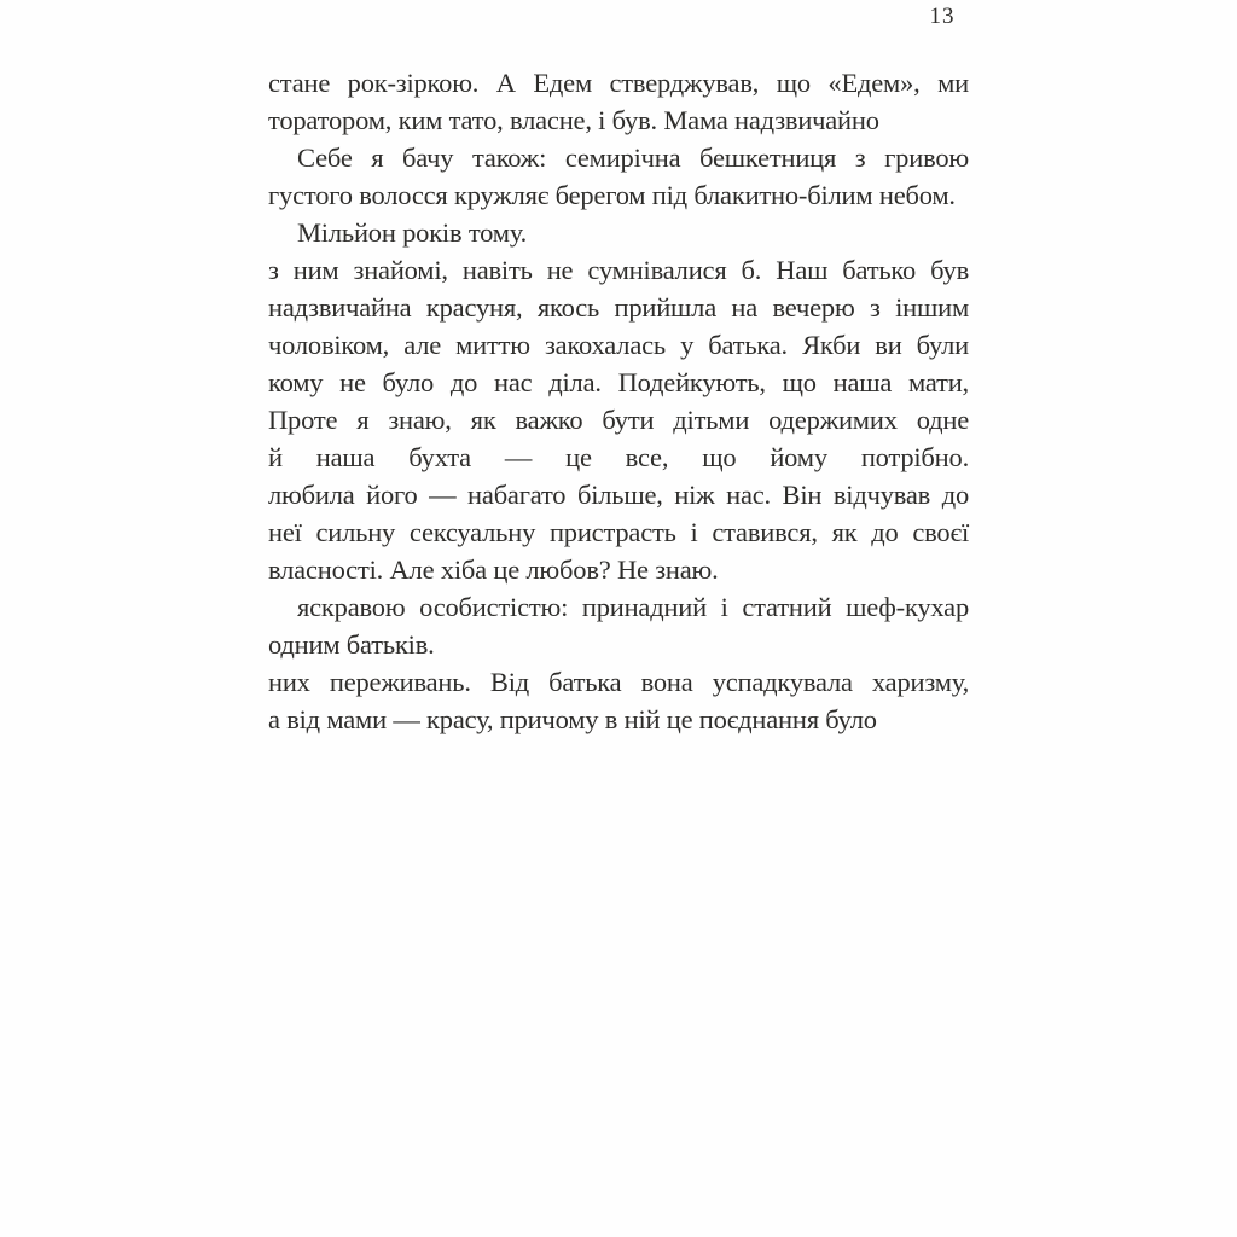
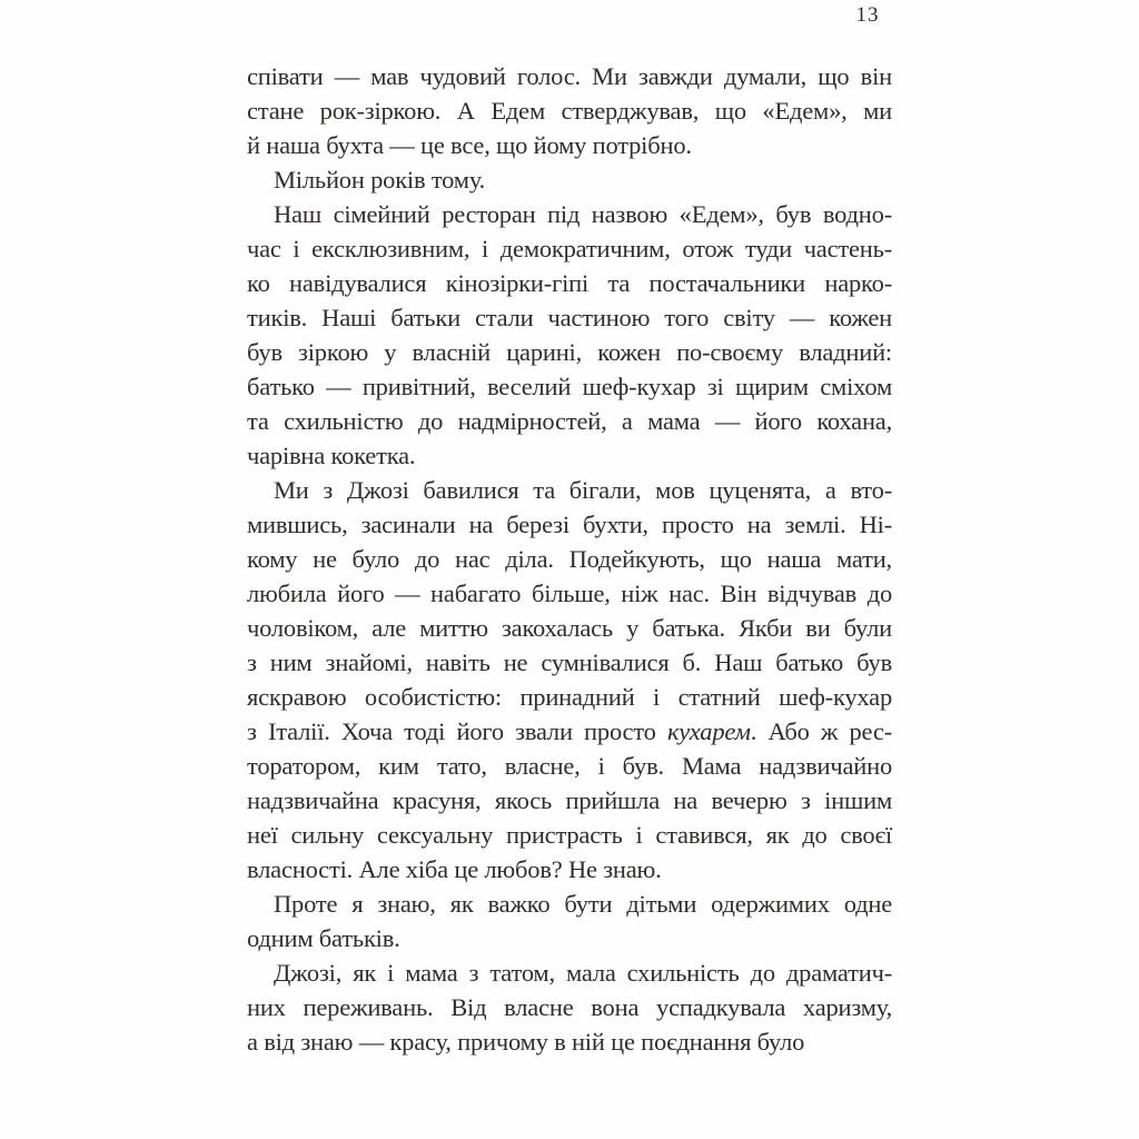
  13
+ співати — мав чудовий голос. Ми завжди думали, що він
  стане рок-зіркою. А Едем стверджував, що «Едем», ми
- торатором, ким тато, власне, і був. Мама надзвичайно
+ й наша бухта — це все, що йому потрібно.
- Себе я бачу також: семирічна бешкетниця з гривою
- густого волосся кружляє берегом під блакитно-білим небом.
  Мільйон років тому.
+ Наш сімейний ресторан під назвою «Едем», був водно-
+ час і ексклюзивним, і демократичним, отож туди частень-
+ ко навідувалися кінозірки-гіпі та постачальники нарко-
+ тиків. Наші батьки стали частиною того світу — кожен
+ був зіркою у власній царині, кожен по-своєму владний:
+ батько — привітний, веселий шеф-кухар зі щирим сміхом
+ та схильністю до надмірностей, а мама — його кохана,
+ чарівна кокетка.
+ Ми з Джозі бавилися та бігали, мов цуценята, а вто-
+ мившись, засинали на березі бухти, просто на землі. Ні-
- з ним знайомі, навіть не сумнівалися б. Наш батько був
+ кому не було до нас діла. Подейкують, що наша мати,
- надзвичайна красуня, якось прийшла на вечерю з іншим
+ любила його — набагато більше, ніж нас. Він відчував до
  чоловіком, але миттю закохалась у батька. Якби ви були
- кому не було до нас діла. Подейкують, що наша мати,
+ з ним знайомі, навіть не сумнівалися б. Наш батько був
- Проте я знаю, як важко бути дітьми одержимих одне
+ яскравою особистістю: принадний і статний шеф-кухар
+ з Італії. Хоча тоді його звали просто кухарем. Або ж рес-
- й наша бухта — це все, що йому потрібно.
+ торатором, ким тато, власне, і був. Мама надзвичайно
- любила його — набагато більше, ніж нас. Він відчував до
+ надзвичайна красуня, якось прийшла на вечерю з іншим
  неї сильну сексуальну пристрасть і ставився, як до своєї
  власності. Але хіба це любов? Не знаю.
- яскравою особистістю: принадний і статний шеф-кухар
+ Проте я знаю, як важко бути дітьми одержимих одне
  одним батьків.
+ Джозі, як і мама з татом, мала схильність до драматич-
- них переживань. Від батька вона успадкувала харизму,
+ них переживань. Від власне вона успадкувала харизму,
- а від мами — красу, причому в ній це поєднання було
+ а від знаю — красу, причому в ній це поєднання було
